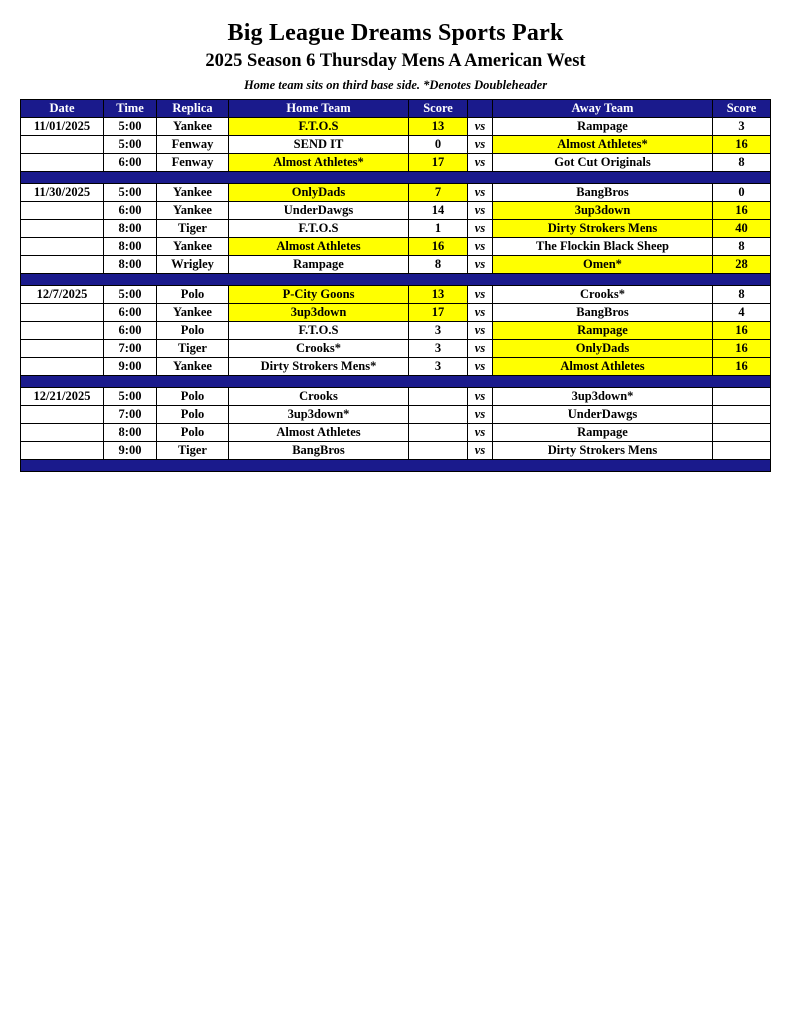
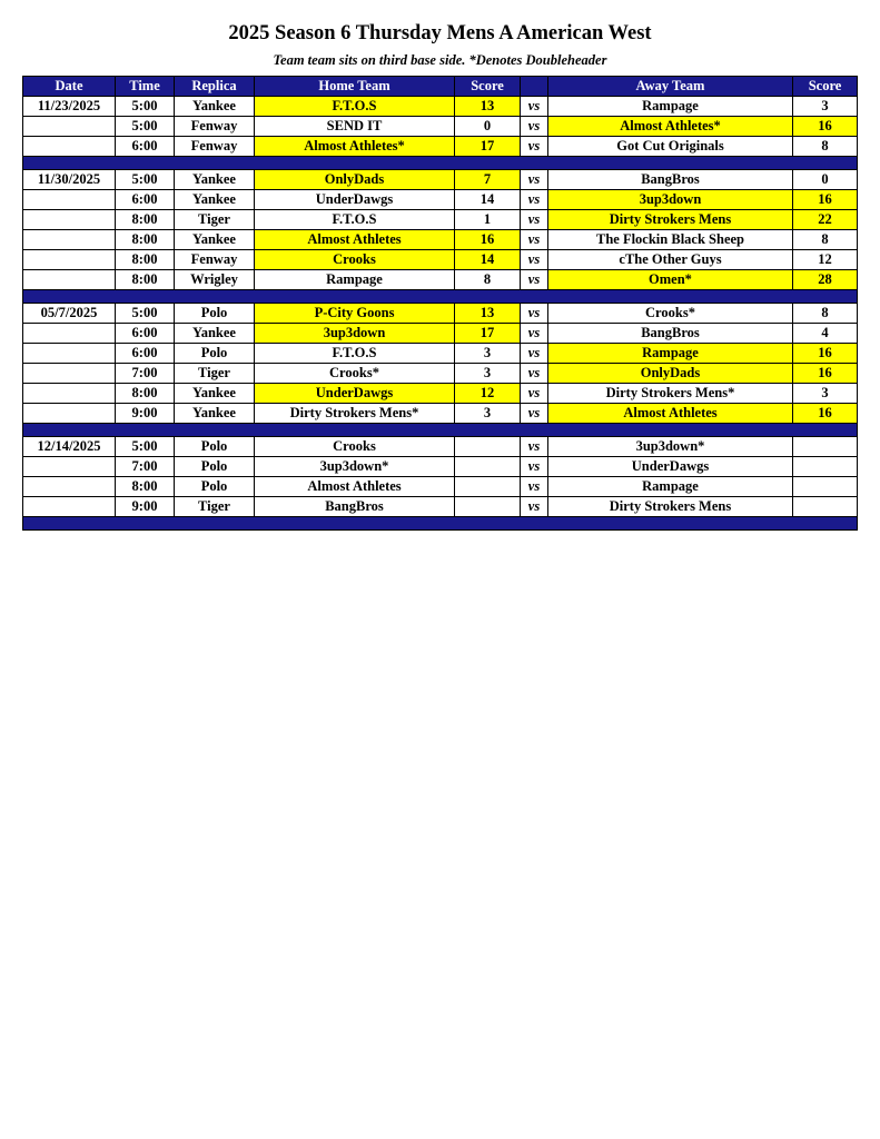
- Big League Dreams Sports Park
  2025 Season 6 Thursday Mens A American West
- Home team sits on third base side. *Denotes Doubleheader
+ Team team sits on third base side. *Denotes Doubleheader
  Date	Time	Replica	Home Team	Score		Away Team	Score
- 11/01/2025	5:00	Yankee	F.T.O.S	13	vs	Rampage	3
+ 11/23/2025	5:00	Yankee	F.T.O.S	13	vs	Rampage	3
  	5:00	Fenway	SEND IT	0	vs	Almost Athletes*	16
  	6:00	Fenway	Almost Athletes*	17	vs	Got Cut Originals	8
  11/30/2025	5:00	Yankee	OnlyDads	7	vs	BangBros	0
  	6:00	Yankee	UnderDawgs	14	vs	3up3down	16
- 	8:00	Tiger	F.T.O.S	1	vs	Dirty Strokers Mens	40
+ 	8:00	Tiger	F.T.O.S	1	vs	Dirty Strokers Mens	22
  	8:00	Yankee	Almost Athletes	16	vs	The Flockin Black Sheep	8
+ 	8:00	Fenway	Crooks	14	vs	cThe Other Guys	12
  	8:00	Wrigley	Rampage	8	vs	Omen*	28
- 12/7/2025	5:00	Polo	P-City Goons	13	vs	Crooks*	8
+ 05/7/2025	5:00	Polo	P-City Goons	13	vs	Crooks*	8
  	6:00	Yankee	3up3down	17	vs	BangBros	4
  	6:00	Polo	F.T.O.S	3	vs	Rampage	16
  	7:00	Tiger	Crooks*	3	vs	OnlyDads	16
+ 	8:00	Yankee	UnderDawgs	12	vs	Dirty Strokers Mens*	3
  	9:00	Yankee	Dirty Strokers Mens*	3	vs	Almost Athletes	16
- 12/21/2025	5:00	Polo	Crooks		vs	3up3down*
+ 12/14/2025	5:00	Polo	Crooks		vs	3up3down*
  	7:00	Polo	3up3down*		vs	UnderDawgs
  	8:00	Polo	Almost Athletes		vs	Rampage
  	9:00	Tiger	BangBros		vs	Dirty Strokers Mens
